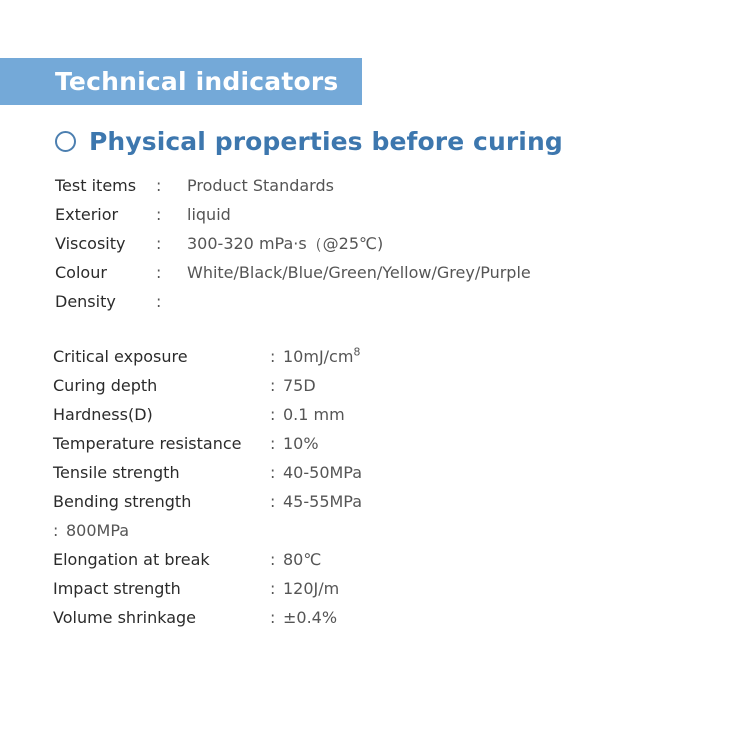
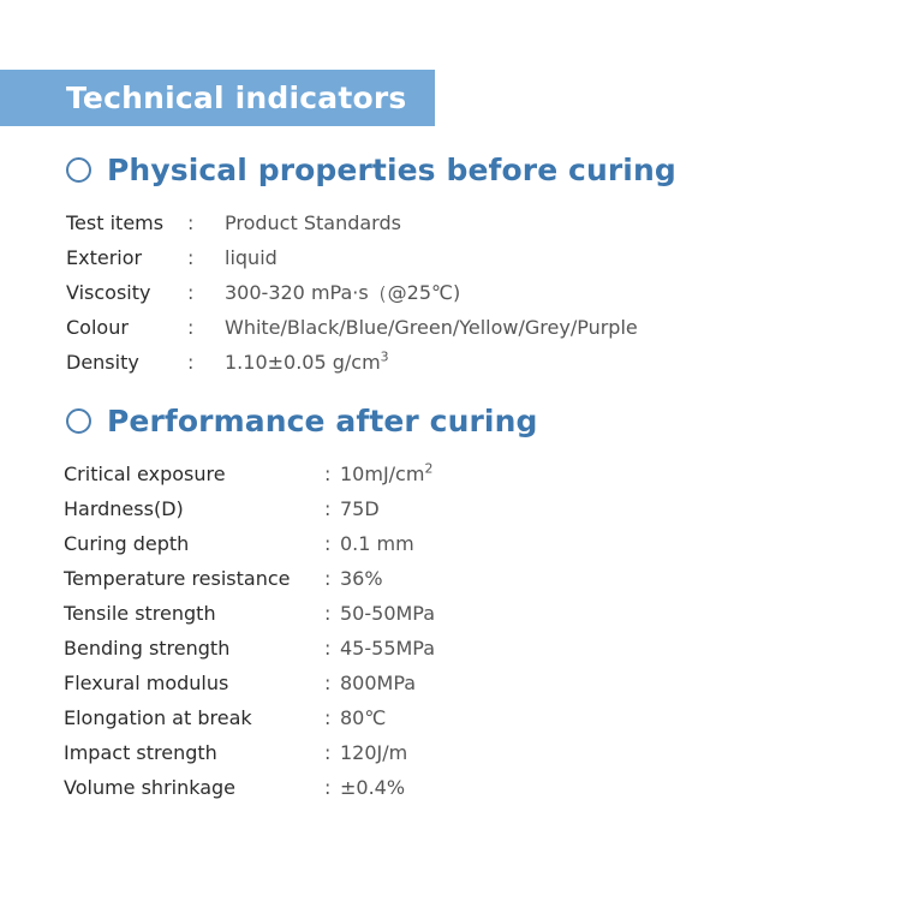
  Technical indicators
  Physical properties before curing
  Test items
  :
  Product Standards
  Exterior
  :
  liquid
  Viscosity
  :
  300-320 mPa·s（@25℃)
  Colour
  :
  White/Black/Blue/Green/Yellow/Grey/Purple
  Density
  :
+ 1.10±0.05 g/cm3
+ Performance after curing
  Critical exposure
  :
- 10mJ/cm8
+ 10mJ/cm2
- Curing depth
+ Hardness(D)
  :
  75D
- Hardness(D)
+ Curing depth
  :
  0.1 mm
  Temperature resistance
  :
- 10%
+ 36%
  Tensile strength
  :
- 40-50MPa
+ 50-50MPa
  Bending strength
  :
  45-55MPa
+ Flexural modulus
  :
  800MPa
  Elongation at break
  :
  80℃
  Impact strength
  :
  120J/m
  Volume shrinkage
  :
  ±0.4%
